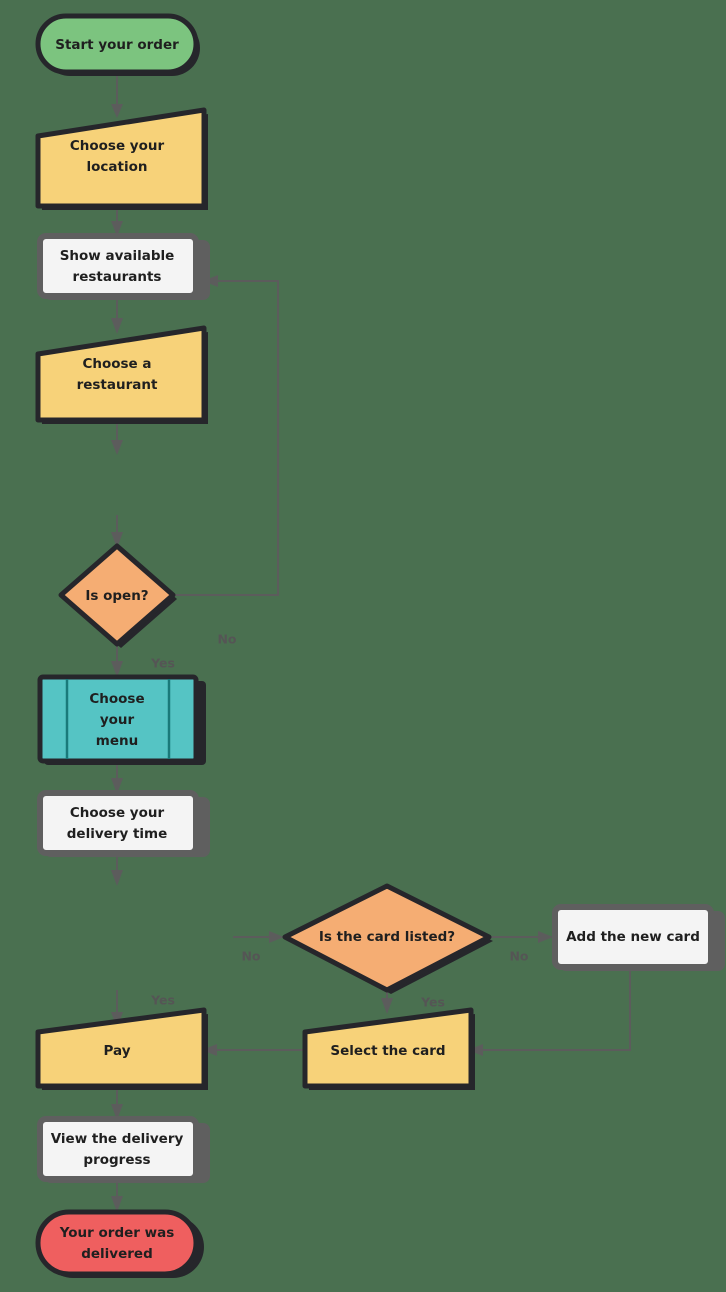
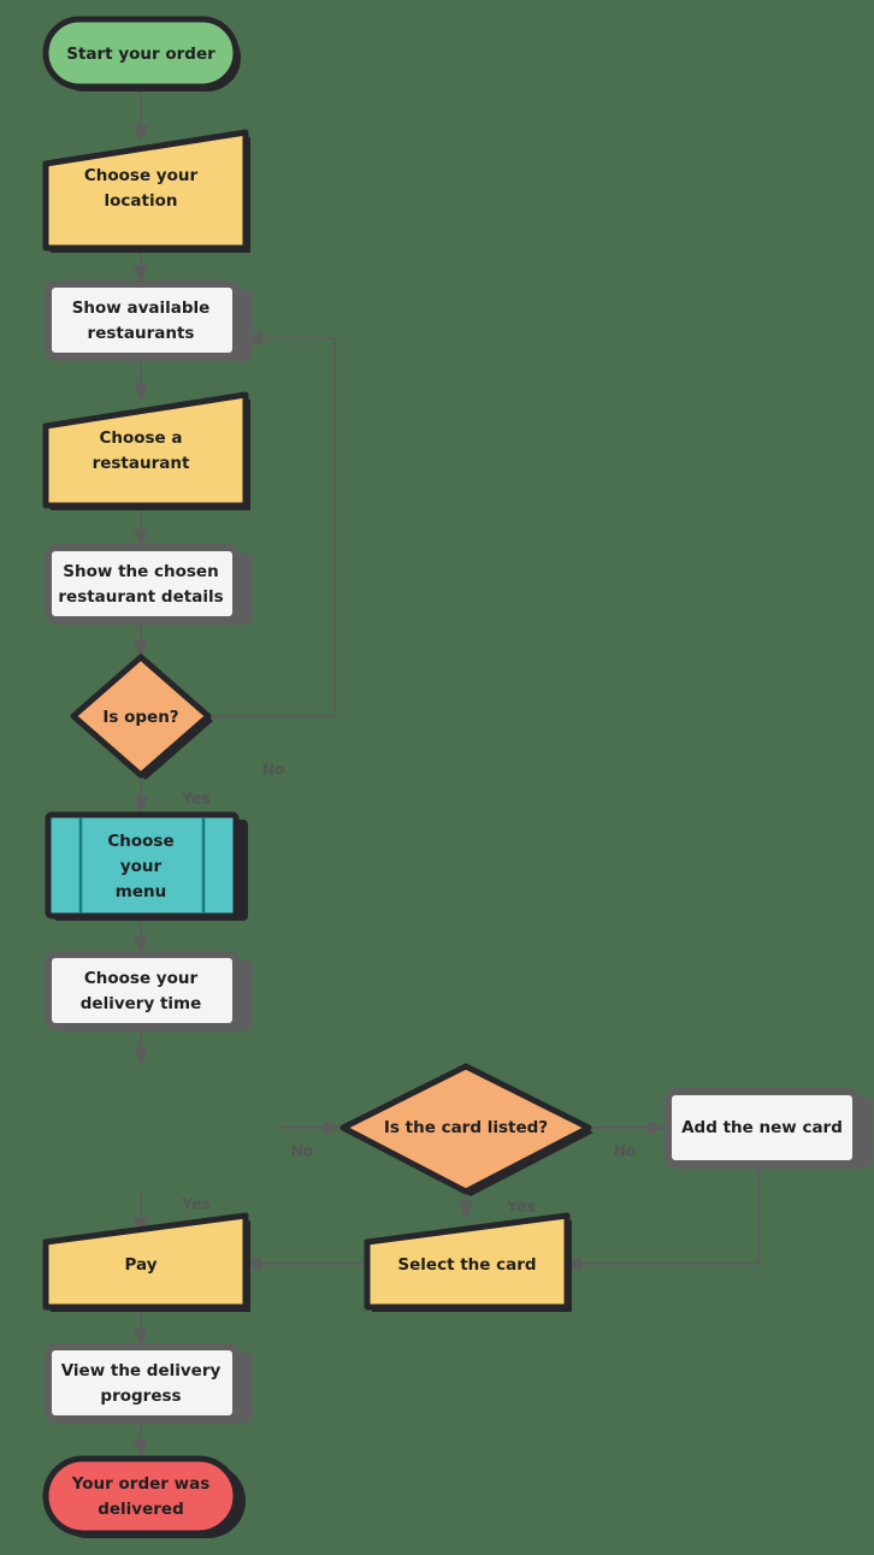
  Start your order
  Choose your
  location
  Show available
  restaurants
  Choose a
  restaurant
+ Show the chosen
+ restaurant details
  Is open?
  No
  Yes
  Choose
  your
  menu
  Choose your
  delivery time
  No
  Yes
  Is the card listed?
  No
  Yes
  Add the new card
  Select the card
  Pay
  View the delivery
  progress
  Your order was
  delivered
